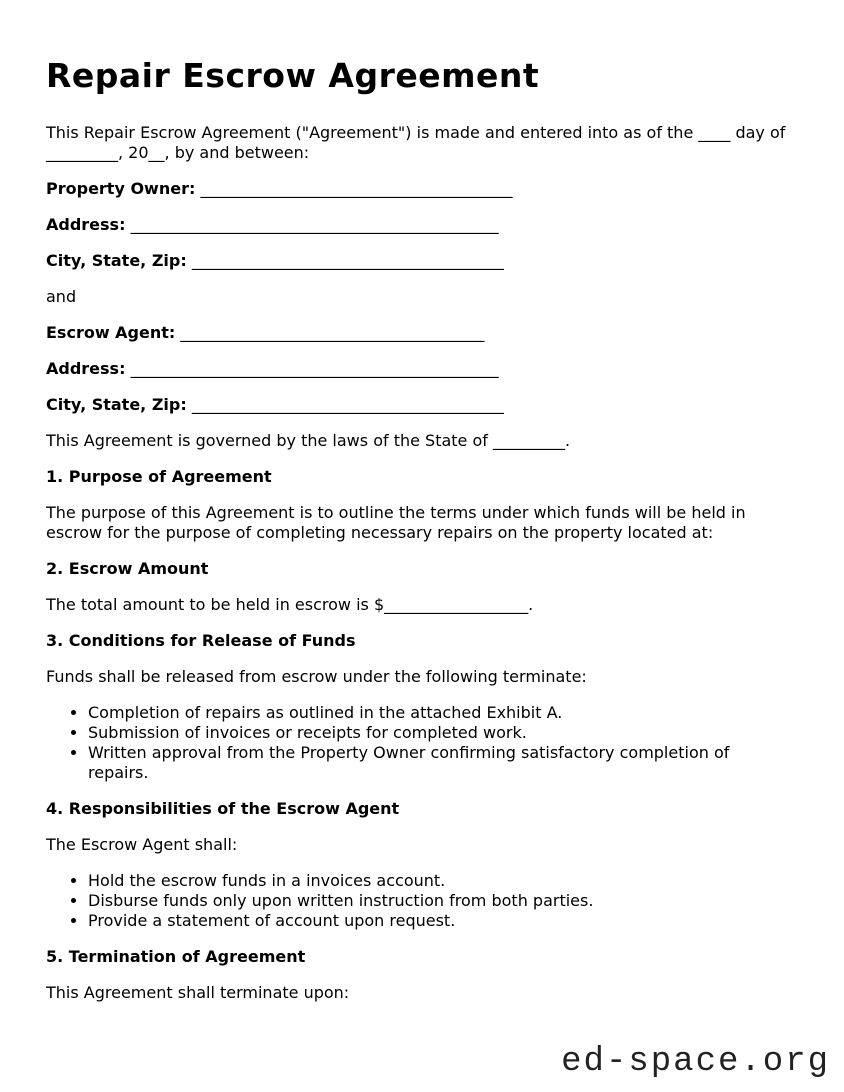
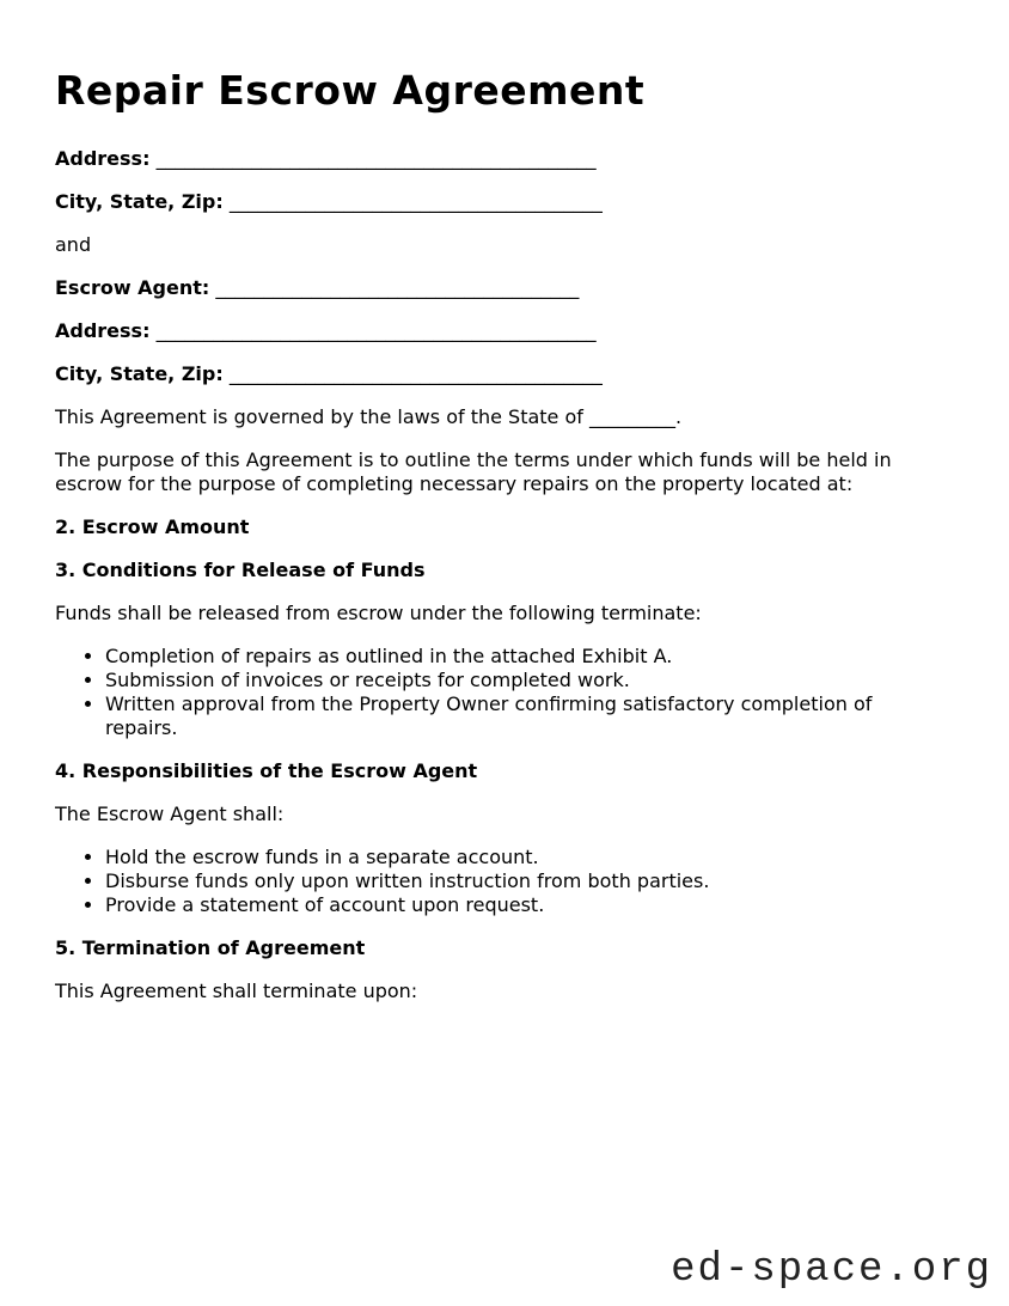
  Repair Escrow Agreement
- This Repair Escrow Agreement ("Agreement") is made and entered into as of the ____ day of _________, 20__, by and between:
- Property Owner: _______________________________________
  Address: ______________________________________________
  City, State, Zip: _______________________________________
  and
  Escrow Agent: ______________________________________
  Address: ______________________________________________
  City, State, Zip: _______________________________________
  This Agreement is governed by the laws of the State of _________.
- 1. Purpose of Agreement
  The purpose of this Agreement is to outline the terms under which funds will be held in escrow for the purpose of completing necessary repairs on the property located at:
  2. Escrow Amount
- The total amount to be held in escrow is $__________________.
  3. Conditions for Release of Funds
  Funds shall be released from escrow under the following terminate:
  Completion of repairs as outlined in the attached Exhibit A.
  Submission of invoices or receipts for completed work.
  Written approval from the Property Owner confirming satisfactory completion of repairs.
  4. Responsibilities of the Escrow Agent
  The Escrow Agent shall:
- Hold the escrow funds in a invoices account.
+ Hold the escrow funds in a separate account.
  Disburse funds only upon written instruction from both parties.
  Provide a statement of account upon request.
  5. Termination of Agreement
  This Agreement shall terminate upon:
  ed-space.org
